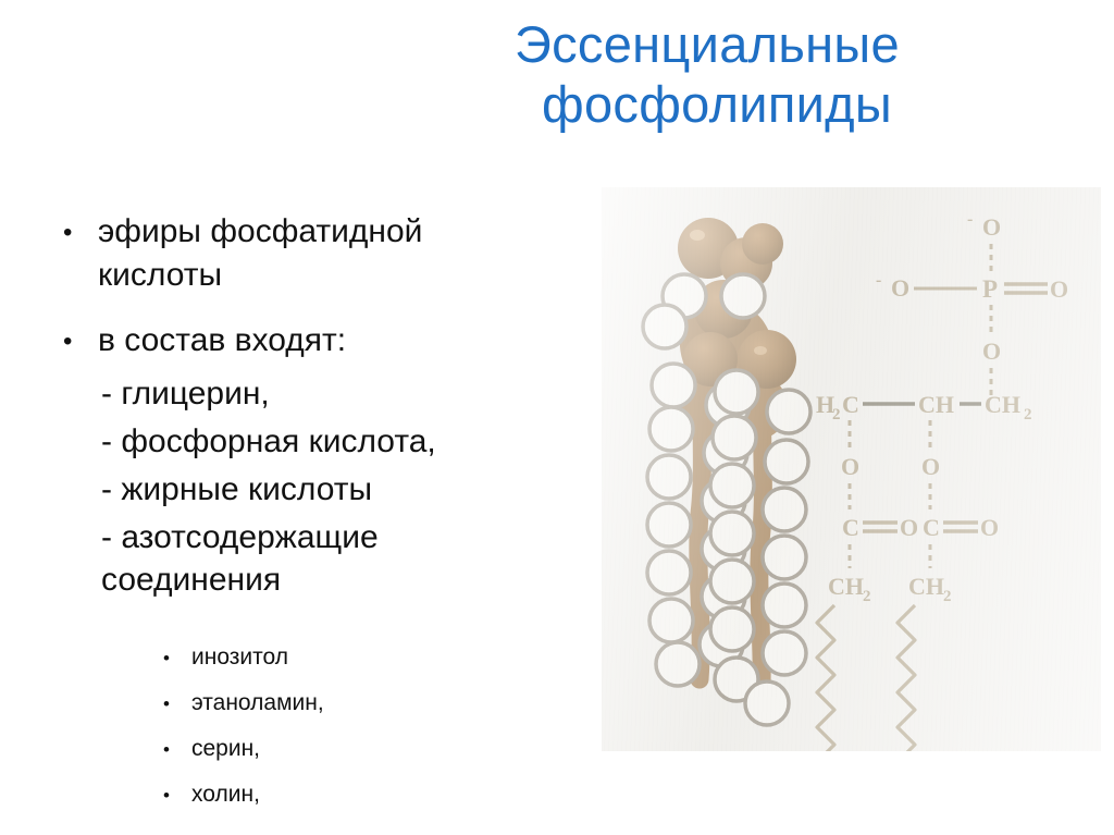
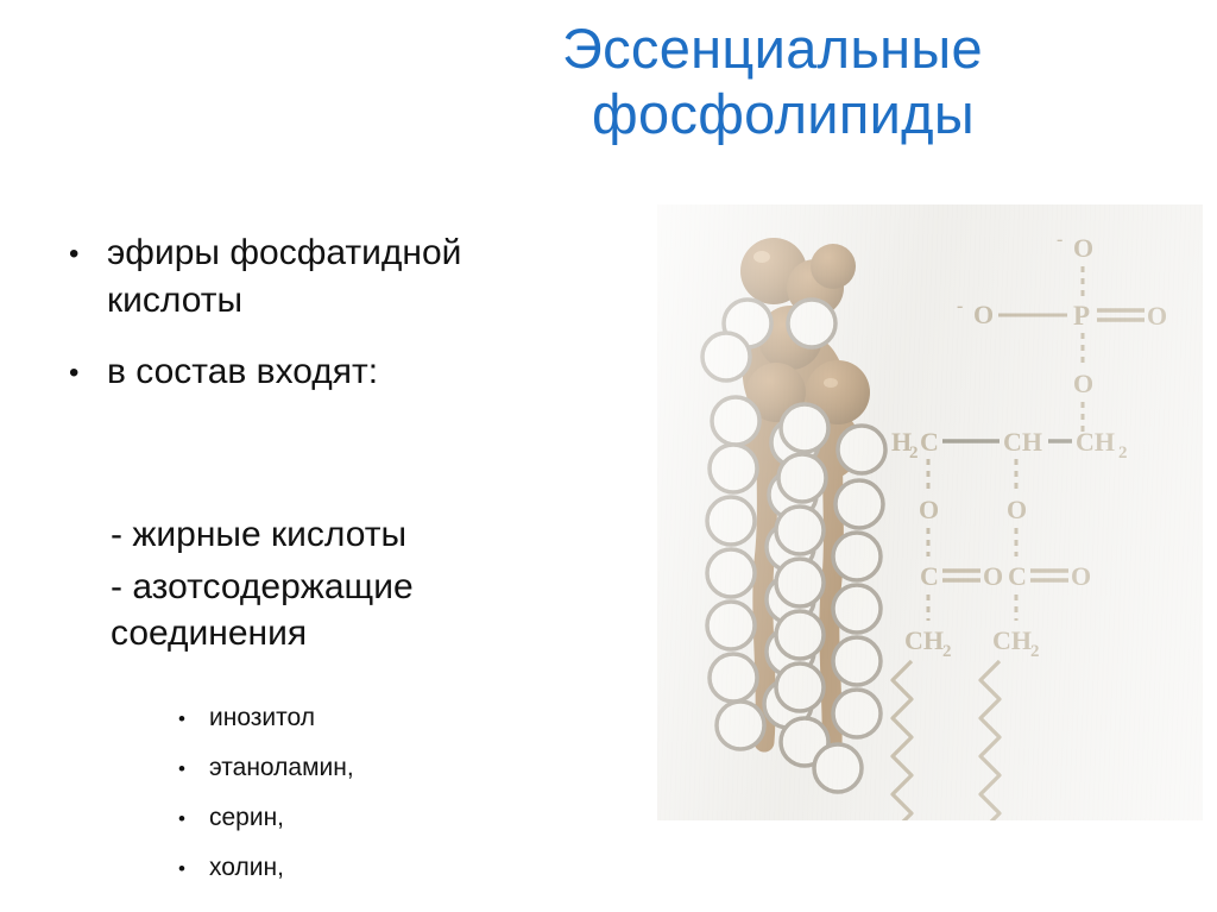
  Эссенциальные
  фосфолипиды
  •
  эфиры фосфатидной кислоты
  •
  в состав входят:
- - глицерин,
- - фосфорная кислота,
  - жирные кислоты
  - азотсодержащие соединения
  •
  инозитол
  •
  этаноламин,
  •
  серин,
  •
  холин,
